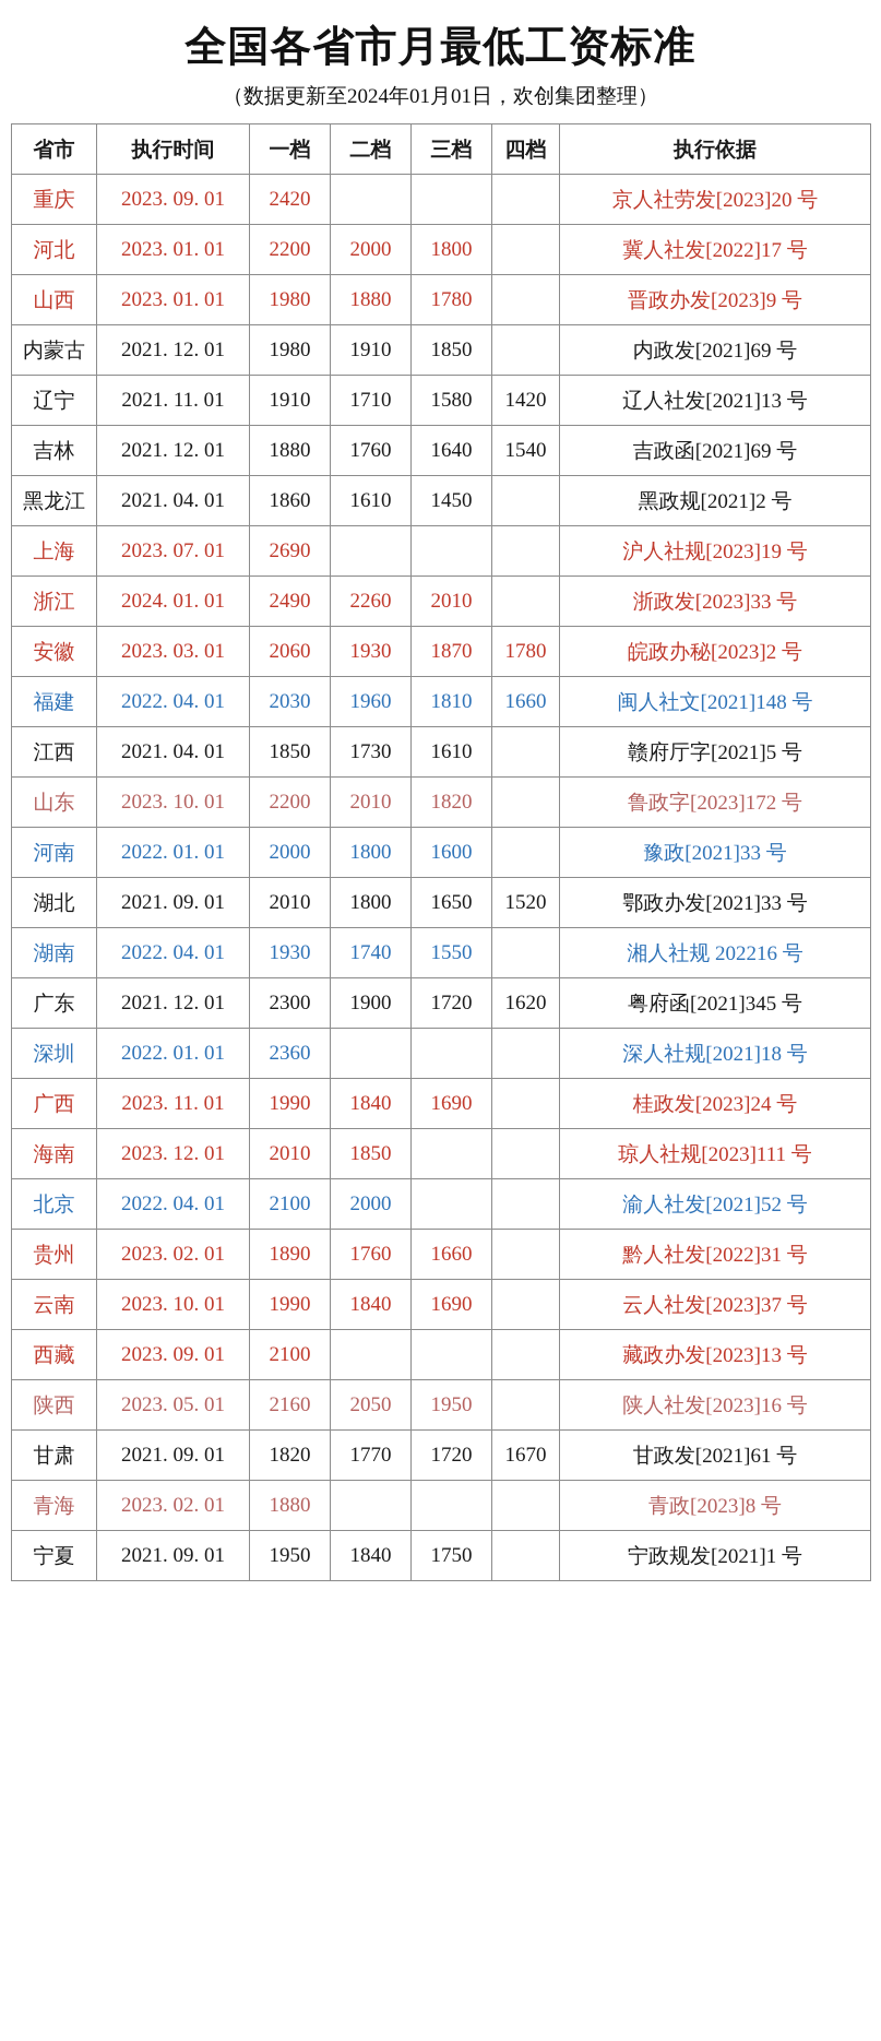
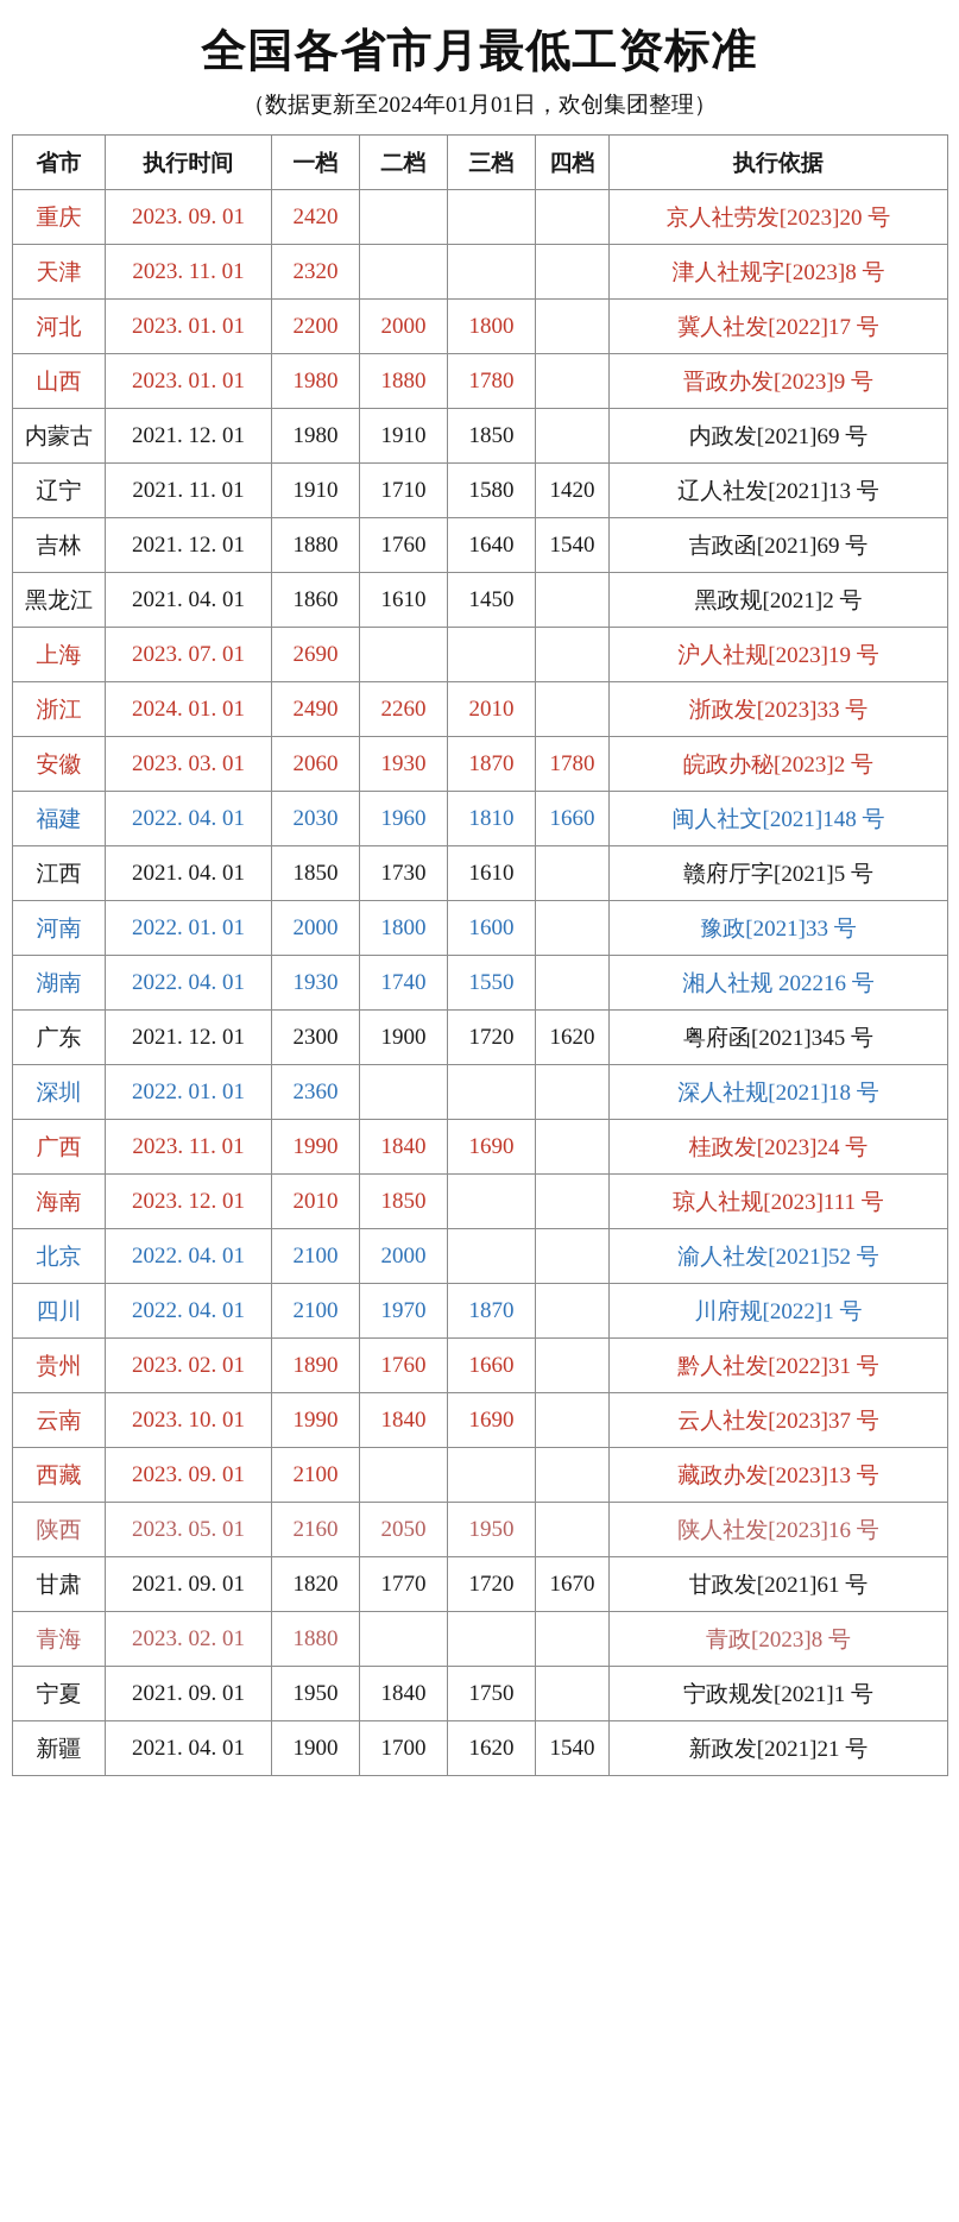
  全国各省市月最低工资标准
  （数据更新至2024年01月01日，欢创集团整理）
  省市	执行时间	一档	二档	三档	四档	执行依据
  重庆	2023. 09. 01	2420				京人社劳发[2023]20 号
+ 天津	2023. 11. 01	2320				津人社规字[2023]8 号
  河北	2023. 01. 01	2200	2000	1800		冀人社发[2022]17 号
  山西	2023. 01. 01	1980	1880	1780		晋政办发[2023]9 号
  内蒙古	2021. 12. 01	1980	1910	1850		内政发[2021]69 号
  辽宁	2021. 11. 01	1910	1710	1580	1420	辽人社发[2021]13 号
  吉林	2021. 12. 01	1880	1760	1640	1540	吉政函[2021]69 号
  黑龙江	2021. 04. 01	1860	1610	1450		黑政规[2021]2 号
  上海	2023. 07. 01	2690				沪人社规[2023]19 号
  浙江	2024. 01. 01	2490	2260	2010		浙政发[2023]33 号
  安徽	2023. 03. 01	2060	1930	1870	1780	皖政办秘[2023]2 号
  福建	2022. 04. 01	2030	1960	1810	1660	闽人社文[2021]148 号
  江西	2021. 04. 01	1850	1730	1610		赣府厅字[2021]5 号
- 山东	2023. 10. 01	2200	2010	1820		鲁政字[2023]172 号
  河南	2022. 01. 01	2000	1800	1600		豫政[2021]33 号
- 湖北	2021. 09. 01	2010	1800	1650	1520	鄂政办发[2021]33 号
  湖南	2022. 04. 01	1930	1740	1550		湘人社规 202216 号
  广东	2021. 12. 01	2300	1900	1720	1620	粤府函[2021]345 号
  深圳	2022. 01. 01	2360				深人社规[2021]18 号
  广西	2023. 11. 01	1990	1840	1690		桂政发[2023]24 号
  海南	2023. 12. 01	2010	1850			琼人社规[2023]111 号
  北京	2022. 04. 01	2100	2000			渝人社发[2021]52 号
+ 四川	2022. 04. 01	2100	1970	1870		川府规[2022]1 号
  贵州	2023. 02. 01	1890	1760	1660		黔人社发[2022]31 号
  云南	2023. 10. 01	1990	1840	1690		云人社发[2023]37 号
  西藏	2023. 09. 01	2100				藏政办发[2023]13 号
  陕西	2023. 05. 01	2160	2050	1950		陕人社发[2023]16 号
  甘肃	2021. 09. 01	1820	1770	1720	1670	甘政发[2021]61 号
  青海	2023. 02. 01	1880				青政[2023]8 号
  宁夏	2021. 09. 01	1950	1840	1750		宁政规发[2021]1 号
+ 新疆	2021. 04. 01	1900	1700	1620	1540	新政发[2021]21 号
